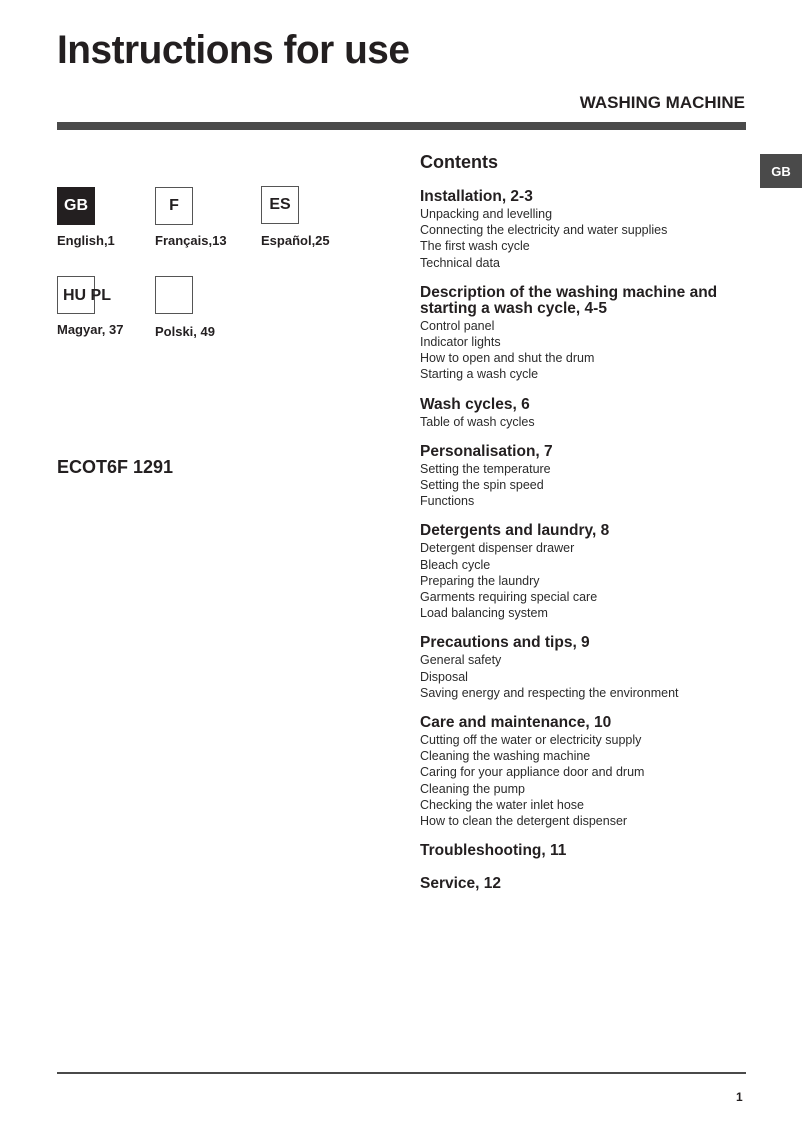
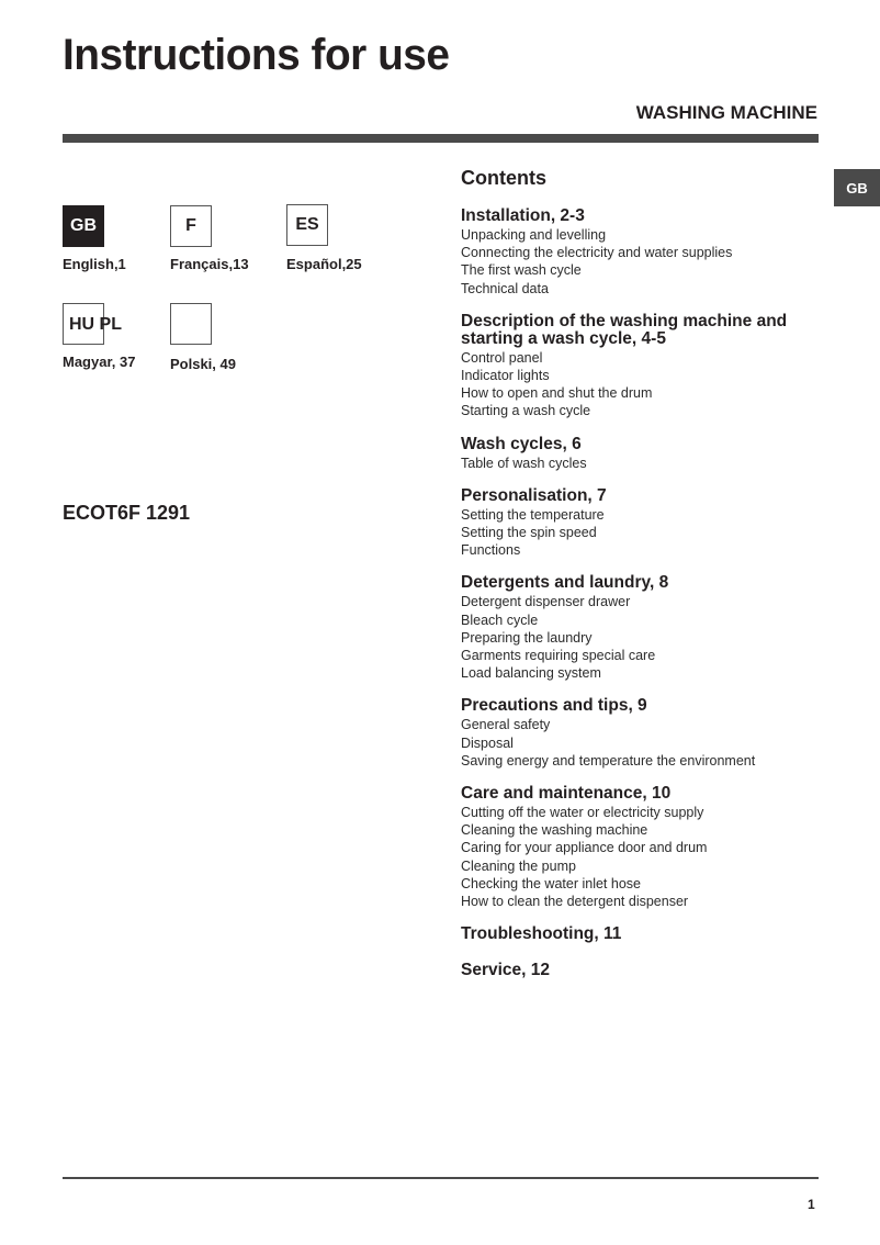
  Instructions for use
  WASHING MACHINE
  GB
  GB
  English,1
  F
  Français,13
  ES
  Español,25
  Magyar, 37
  Polski, 49
  HU PL
  ECOT6F 1291
  Contents
  Installation, 2-3
  Unpacking and levelling
  Connecting the electricity and water supplies
  The first wash cycle
  Technical data
  Description of the washing machine and starting a wash cycle, 4-5
  Control panel
  Indicator lights
  How to open and shut the drum
  Starting a wash cycle
  Wash cycles, 6
  Table of wash cycles
  Personalisation, 7
  Setting the temperature
  Setting the spin speed
  Functions
  Detergents and laundry, 8
  Detergent dispenser drawer
  Bleach cycle
  Preparing the laundry
  Garments requiring special care
  Load balancing system
  Precautions and tips, 9
  General safety
  Disposal
- Saving energy and respecting the environment
+ Saving energy and temperature the environment
  Care and maintenance, 10
  Cutting off the water or electricity supply
  Cleaning the washing machine
  Caring for your appliance door and drum
  Cleaning the pump
  Checking the water inlet hose
  How to clean the detergent dispenser
  Troubleshooting, 11
  Service, 12
  1
